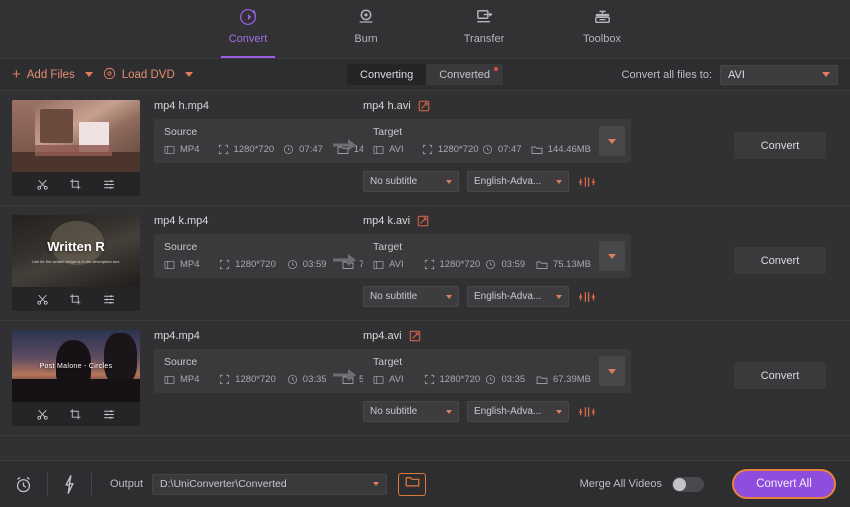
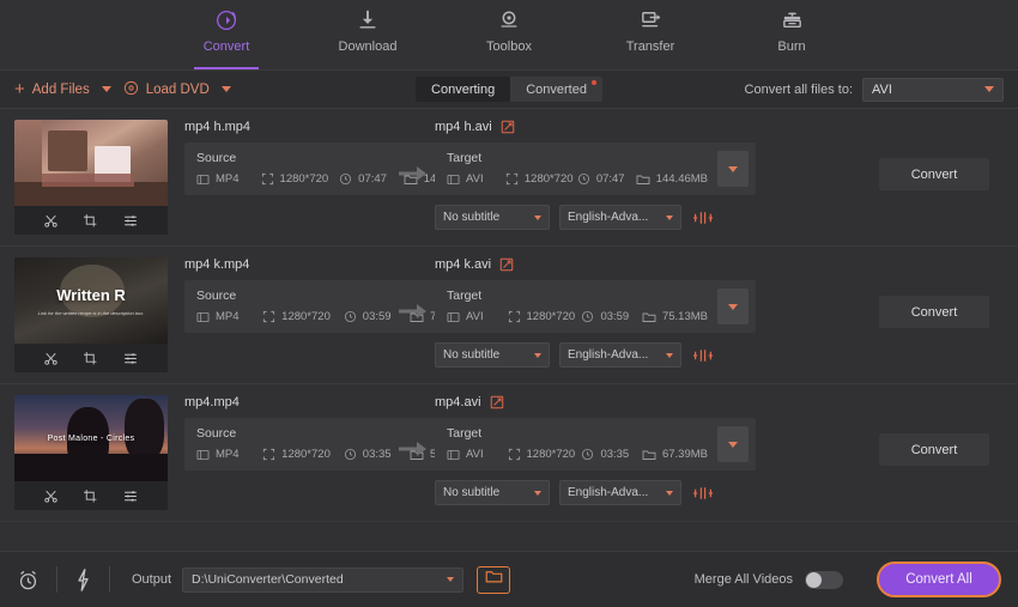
  Convert
+ Download
- Burn
+ Toolbox
  Transfer
- Toolbox
+ Burn
  +
  Add Files
  Load DVD
  Converting
  Converted
  Convert all files to:
  AVI
  mp4 h.mp4
  Source
  MP4
  1280*720
  07:47
  mp4 h.avi
  Target
  AVI
  1280*720
  07:47
  144.46MB
  No subtitle
  English-Adva...
  Convert
  Written R
  mp4 k.mp4
  Source
  MP4
  1280*720
  03:59
  mp4 k.avi
  Target
  AVI
  1280*720
  03:59
  75.13MB
  No subtitle
  English-Adva...
  Convert
  mp4.mp4
  Source
  MP4
  1280*720
  03:35
  mp4.avi
  Target
  AVI
  1280*720
  03:35
  67.39MB
  No subtitle
  English-Adva...
  Convert
  Output
  D:\UniConverter\Converted
  Merge All Videos
  Convert All
